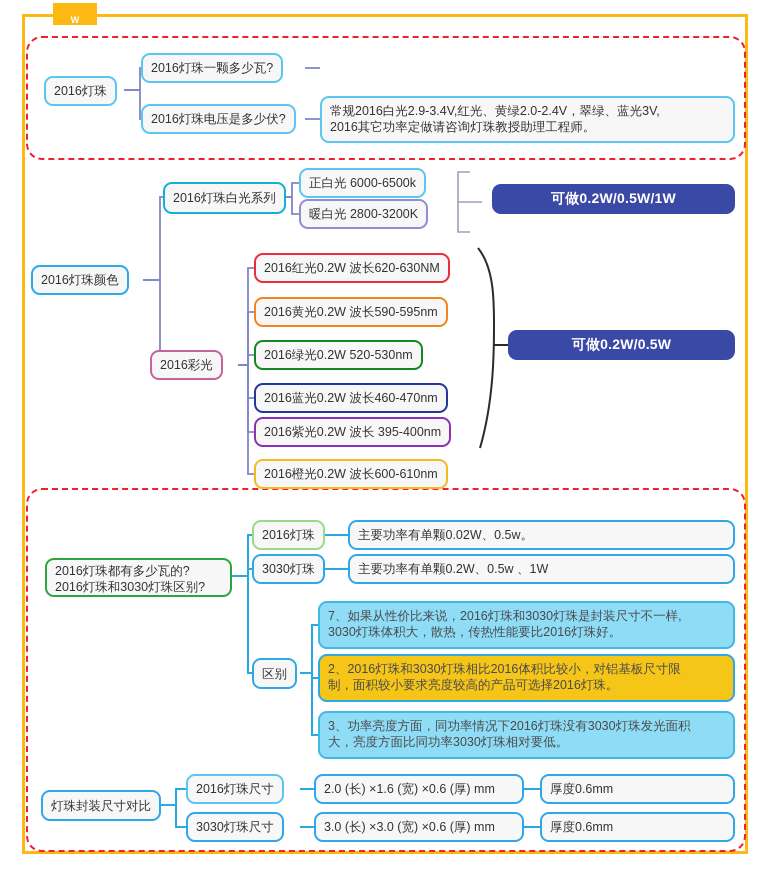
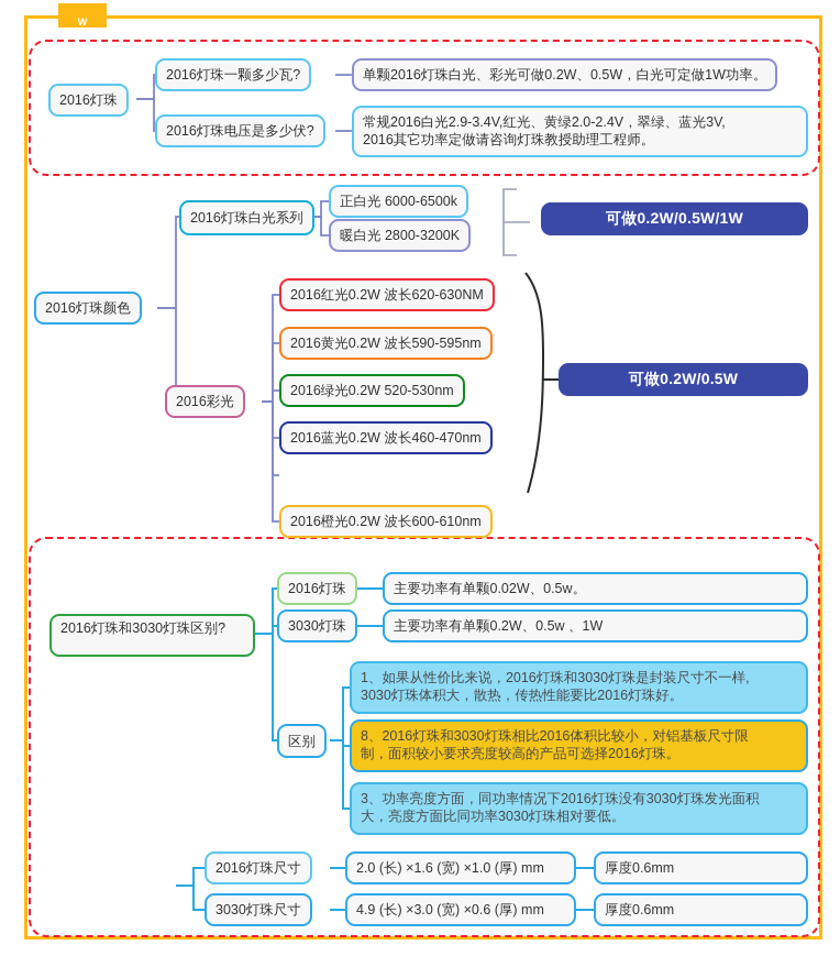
  W
  2016灯珠
  2016灯珠一颗多少瓦?
+ 单颗2016灯珠白光、彩光可做0.2W、0.5W，白光可定做1W功率。
  2016灯珠电压是多少伏?
  常规2016白光2.9-3.4V,红光、黄绿2.0-2.4V，翠绿、蓝光3V,
  2016其它功率定做请咨询灯珠教授助理工程师。
  2016灯珠颜色
  2016灯珠白光系列
  正白光 6000-6500k
  暖白光 2800-3200K
  可做0.2W/0.5W/1W
  2016彩光
  2016红光0.2W 波长620-630NM
  2016黄光0.2W 波长590-595nm
  2016绿光0.2W 520-530nm
  2016蓝光0.2W 波长460-470nm
- 2016紫光0.2W 波长 395-400nm
  2016橙光0.2W 波长600-610nm
  可做0.2W/0.5W
- 2016灯珠都有多少瓦的?
  2016灯珠和3030灯珠区别?
  2016灯珠
  主要功率有单颗0.02W、0.5w。
  3030灯珠
  主要功率有单颗0.2W、0.5w 、1W
  区别
- 7、如果从性价比来说，2016灯珠和3030灯珠是封装尺寸不一样,
+ 1、如果从性价比来说，2016灯珠和3030灯珠是封装尺寸不一样,
  3030灯珠体积大，散热，传热性能要比2016灯珠好。
- 2、2016灯珠和3030灯珠相比2016体积比较小，对铝基板尺寸限
+ 8、2016灯珠和3030灯珠相比2016体积比较小，对铝基板尺寸限
  制，面积较小要求亮度较高的产品可选择2016灯珠。
  3、功率亮度方面，同功率情况下2016灯珠没有3030灯珠发光面积
  大，亮度方面比同功率3030灯珠相对要低。
- 灯珠封装尺寸对比
  2016灯珠尺寸
- 2.0 (长) ×1.6 (宽) ×0.6 (厚) mm
+ 2.0 (长) ×1.6 (宽) ×1.0 (厚) mm
  厚度0.6mm
  3030灯珠尺寸
- 3.0 (长) ×3.0 (宽) ×0.6 (厚) mm
+ 4.9 (长) ×3.0 (宽) ×0.6 (厚) mm
  厚度0.6mm
